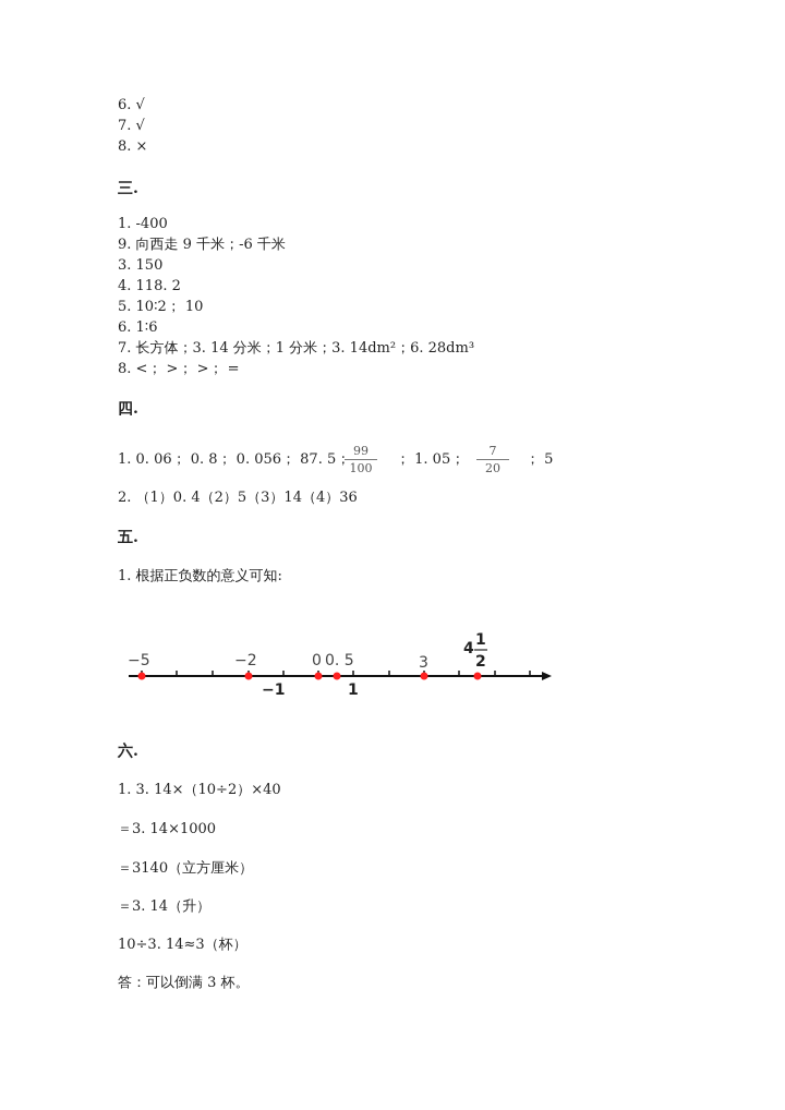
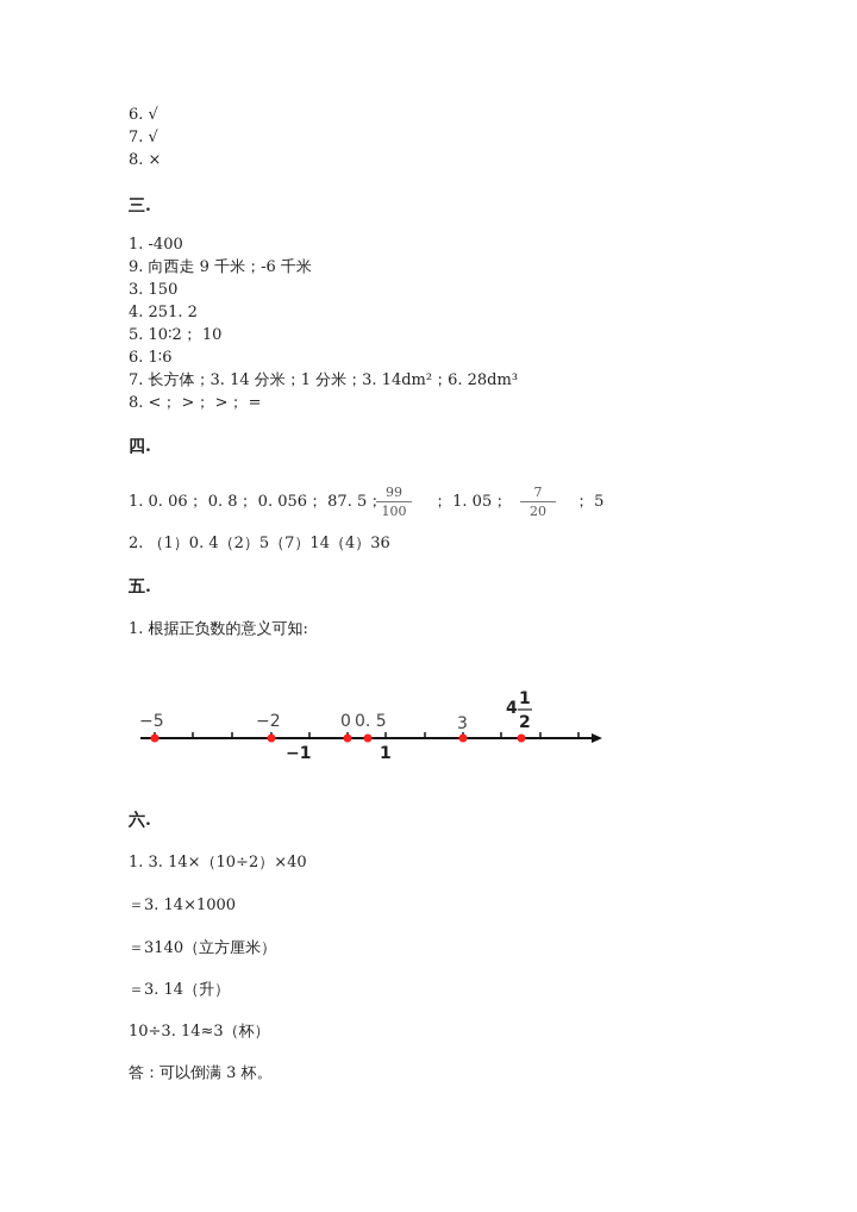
  6. √
  7. √
  8. ×
  三.
  1. -400
  9. 向西走 9 千米；-6 千米
  3. 150
- 4. 118. 2
+ 4. 251. 2
  5. 10∶2； 10
  6. 1∶6
  7. 长方体；3. 14 分米；1 分米；3. 14dm²；6. 28dm³
  8. <； >； >； =
  四.
  1. 0. 06； 0. 8； 0. 056； 87. 5；
  99
  100
  ； 1. 05；
  7
  20
  ； 5
- 2. （1）0. 4（2）5（3）14（4）36
+ 2. （1）0. 4（2）5（7）14（4）36
  五.
  1. 根据正负数的意义可知:
  −5
  −2
  0
  0. 5
  3
  4
  1
  2
  −1
  1
  六.
  1. 3. 14×（10÷2）×40
  ＝3. 14×1000
  ＝3140（立方厘米）
  ＝3. 14（升）
  10÷3. 14≈3（杯）
  答：可以倒满 3 杯。
